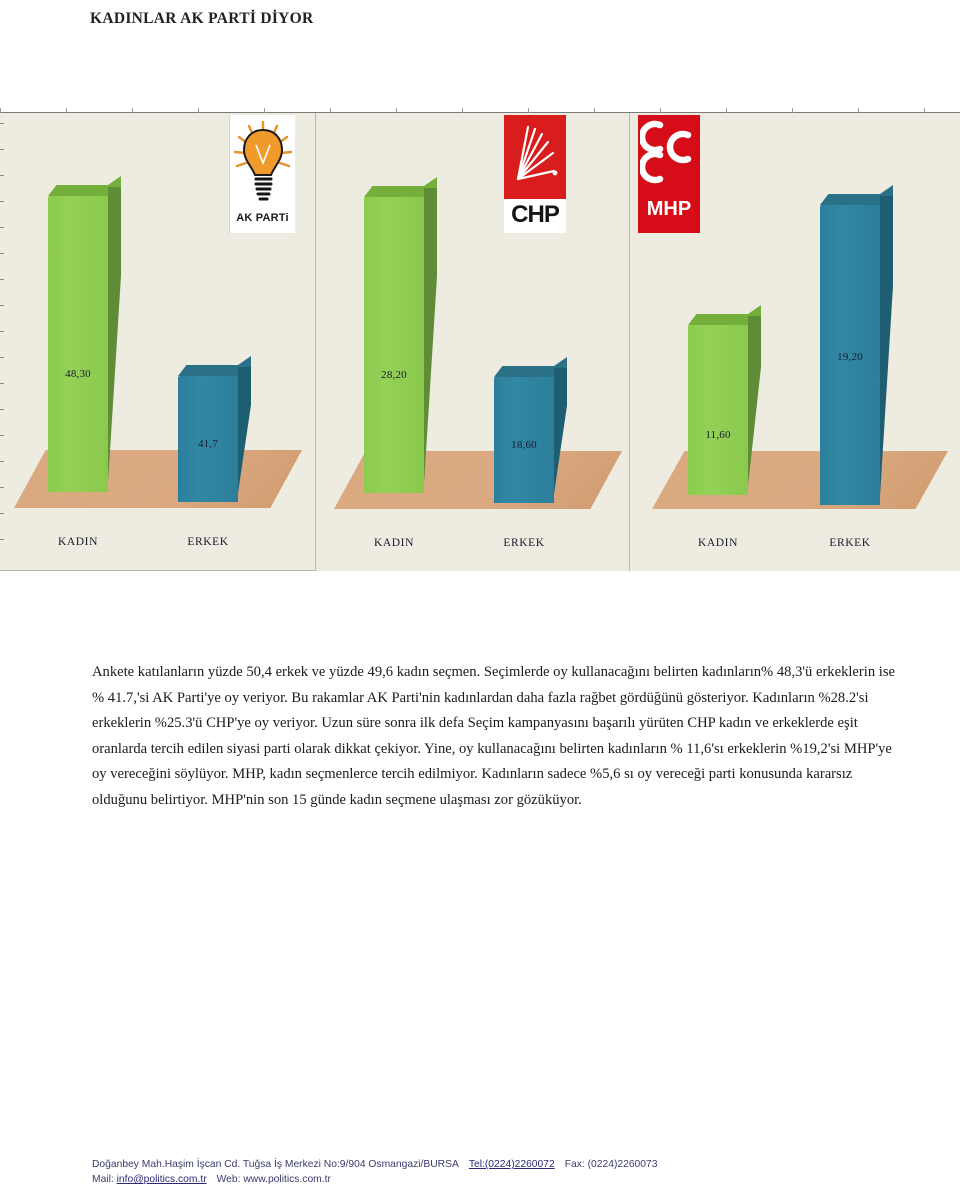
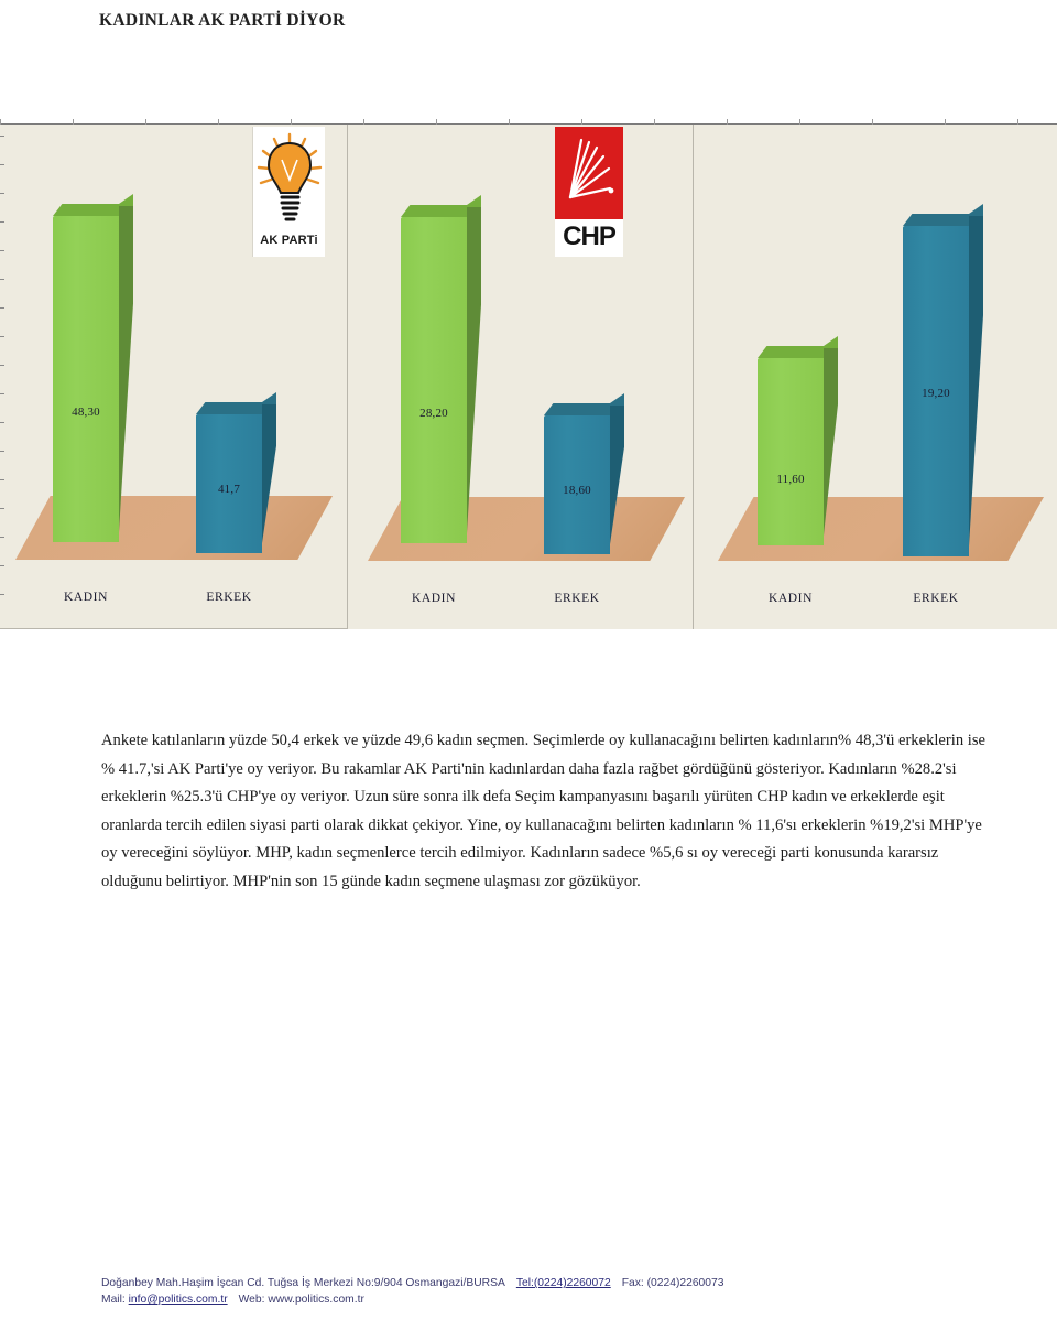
  KADINLAR AK PARTİ DİYOR
  48,30
  41,7
  KADIN
  ERKEK
  AK PARTi
  28,20
  18,60
  KADIN
  ERKEK
  CHP
  11,60
  19,20
  KADIN
  ERKEK
- MHP
  Ankete katılanların yüzde 50,4 erkek ve yüzde 49,6 kadın seçmen. Seçimlerde oy kullanacağını belirten kadınların% 48,3'ü erkeklerin ise % 41.7,'si AK Parti'ye oy veriyor. Bu rakamlar AK Parti'nin kadınlardan daha fazla rağbet gördüğünü gösteriyor. Kadınların %28.2'si erkeklerin %25.3'ü CHP'ye oy veriyor. Uzun süre sonra ilk defa Seçim kampanyasını başarılı yürüten CHP kadın ve erkeklerde eşit oranlarda tercih edilen siyasi parti olarak dikkat çekiyor. Yine, oy kullanacağını belirten kadınların % 11,6'sı erkeklerin %19,2'si MHP'ye oy vereceğini söylüyor. MHP, kadın seçmenlerce tercih edilmiyor. Kadınların sadece %5,6 sı oy vereceği parti konusunda kararsız olduğunu belirtiyor. MHP'nin son 15 günde kadın seçmene ulaşması zor gözüküyor.
  Doğanbey Mah.Haşim İşcan Cd. Tuğsa İş Merkezi No:9/904 Osmangazi/BURSA Tel:(0224)2260072 Fax: (0224)2260073
  Mail: info@politics.com.tr Web: www.politics.com.tr
